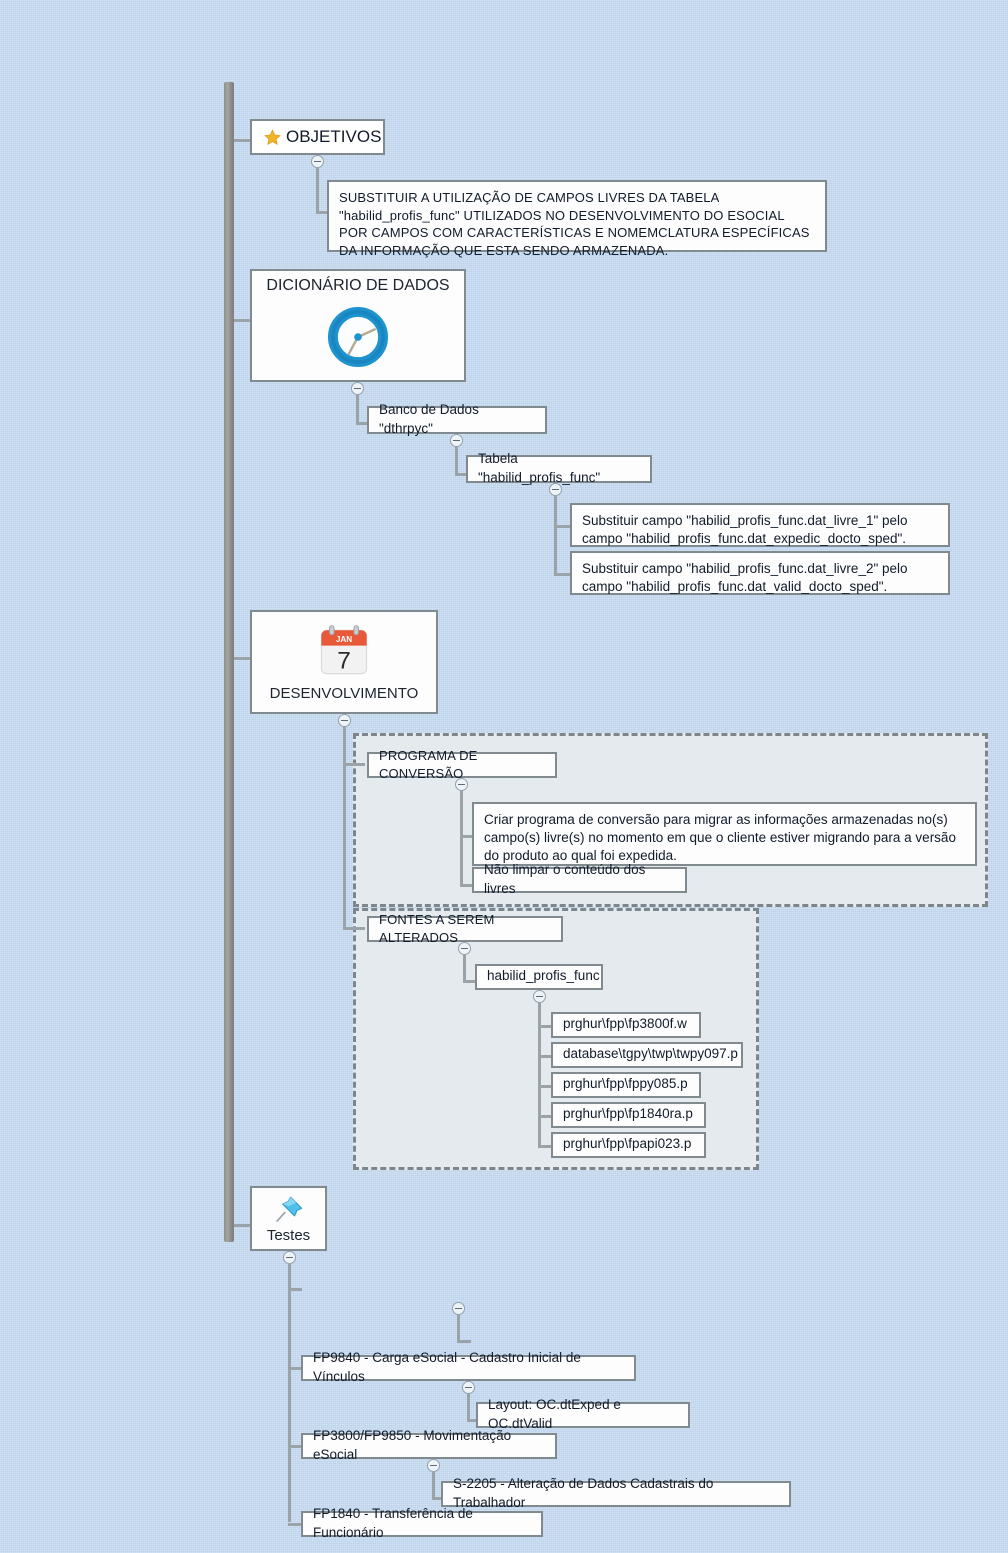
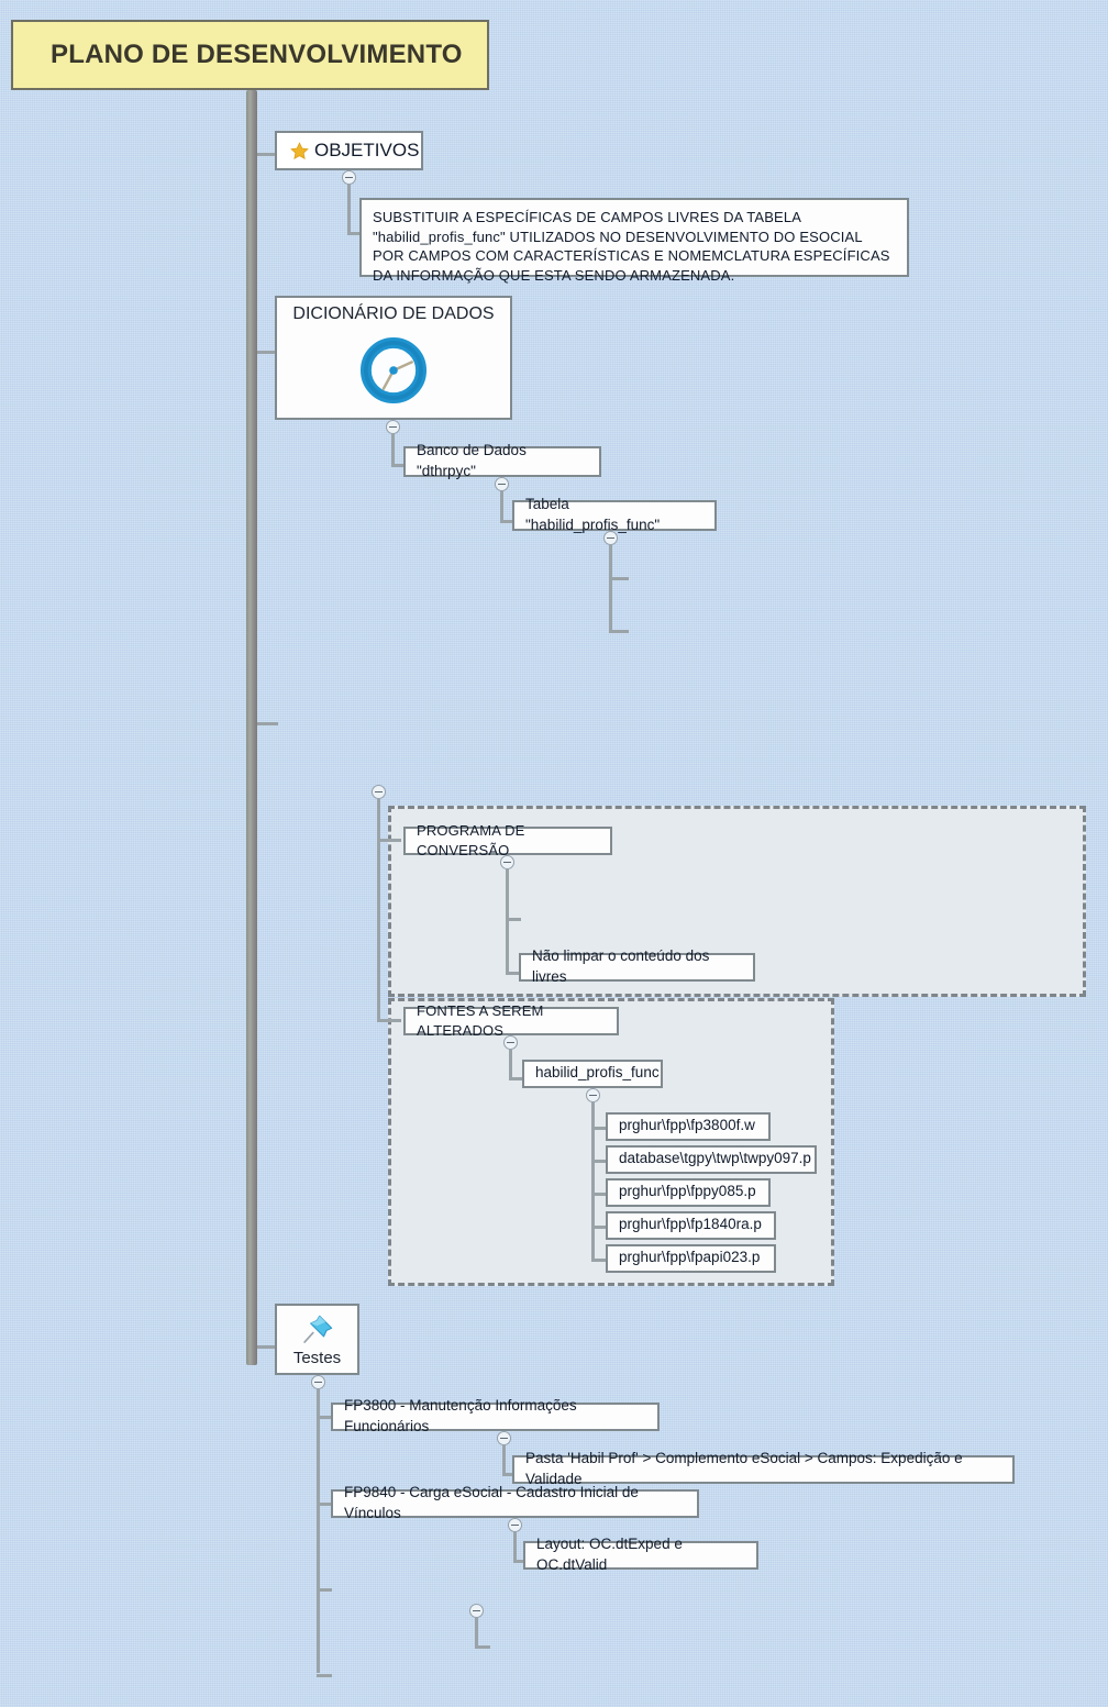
+ PLANO DE DESENVOLVIMENTO
  OBJETIVOS
- SUBSTITUIR A UTILIZAÇÃO DE CAMPOS LIVRES DA TABELA "habilid_profis_func" UTILIZADOS NO DESENVOLVIMENTO DO ESOCIAL POR CAMPOS COM CARACTERÍSTICAS E NOMEMCLATURA ESPECÍFICAS DA INFORMAÇÃO QUE ESTA SENDO ARMAZENADA.
+ SUBSTITUIR A ESPECÍFICAS DE CAMPOS LIVRES DA TABELA "habilid_profis_func" UTILIZADOS NO DESENVOLVIMENTO DO ESOCIAL POR CAMPOS COM CARACTERÍSTICAS E NOMEMCLATURA ESPECÍFICAS DA INFORMAÇÃO QUE ESTA SENDO ARMAZENADA.
  DICIONÁRIO DE DADOS
  Banco de Dados "dthrpyc"
  Tabela "habilid_profis_func"
- Substituir campo "habilid_profis_func.dat_livre_1" pelo campo "habilid_profis_func.dat_expedic_docto_sped".
- Substituir campo "habilid_profis_func.dat_livre_2" pelo campo "habilid_profis_func.dat_valid_docto_sped".
- JAN
- 7
- DESENVOLVIMENTO
  PROGRAMA DE CONVERSÃO
- Criar programa de conversão para migrar as informações armazenadas no(s) campo(s) livre(s) no momento em que o cliente estiver migrando para a versão do produto ao qual foi expedida.
  Não limpar o conteúdo dos livres
  FONTES A SEREM ALTERADOS
  habilid_profis_func
  prghur\fpp\fp3800f.w
  database\tgpy\twp\twpy097.p
  prghur\fpp\fppy085.p
  prghur\fpp\fp1840ra.p
  prghur\fpp\fpapi023.p
  Testes
+ FP3800 - Manutenção Informações Funcionários
+ Pasta 'Habil Prof' > Complemento eSocial > Campos: Expedição e Validade
  FP9840 - Carga eSocial - Cadastro Inicial de Vínculos
  Layout: OC.dtExped e OC.dtValid
- FP3800/FP9850 - Movimentação eSocial
- S-2205 - Alteração de Dados Cadastrais do Trabalhador
- FP1840 - Transferência de Funcionário
